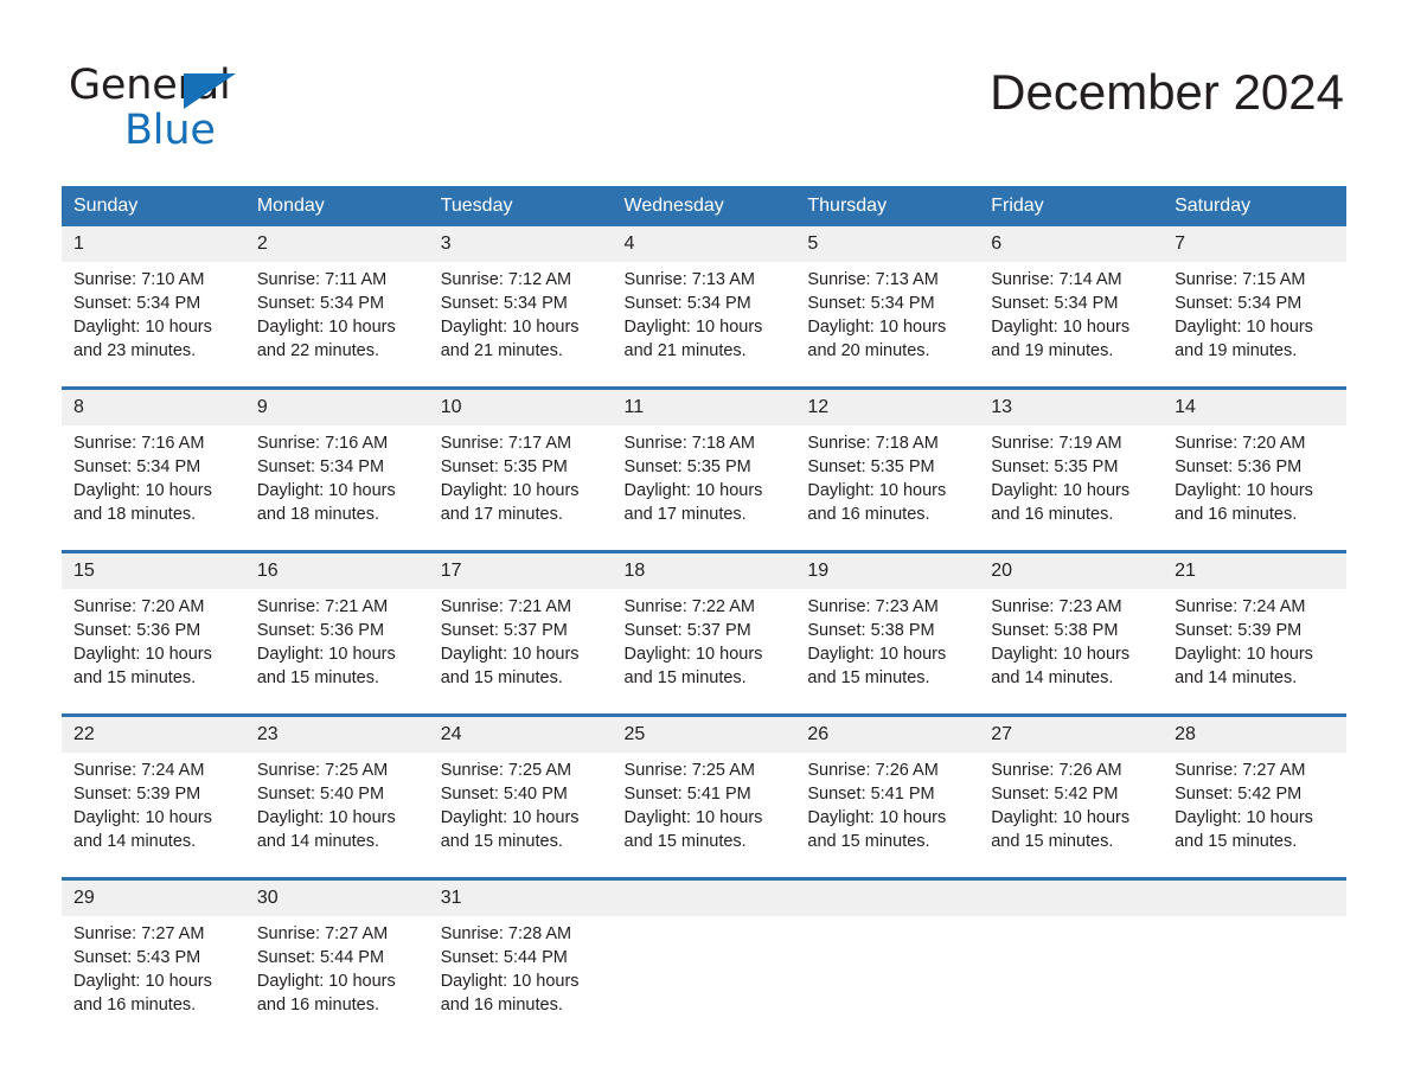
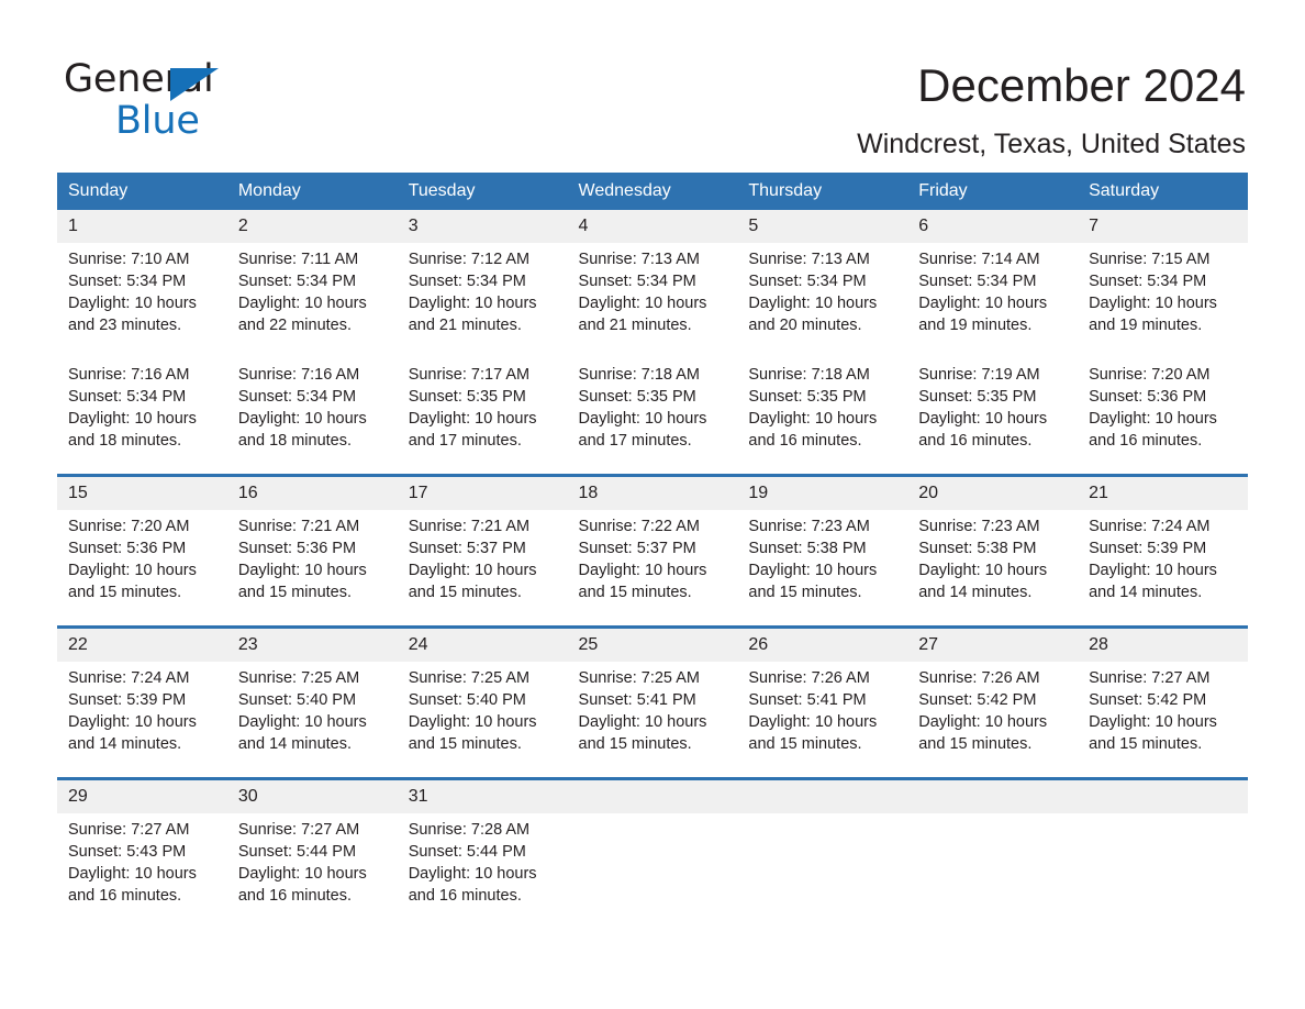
  General
  Blue
  December 2024
+ Windcrest, Texas, United States
  Sunday	Monday	Tuesday	Wednesday	Thursday	Friday	Saturday
  1	2	3	4	5	6	7
  Sunrise: 7:10 AM Sunset: 5:34 PM Daylight: 10 hours and 23 minutes.	Sunrise: 7:11 AM Sunset: 5:34 PM Daylight: 10 hours and 22 minutes.	Sunrise: 7:12 AM Sunset: 5:34 PM Daylight: 10 hours and 21 minutes.	Sunrise: 7:13 AM Sunset: 5:34 PM Daylight: 10 hours and 21 minutes.	Sunrise: 7:13 AM Sunset: 5:34 PM Daylight: 10 hours and 20 minutes.	Sunrise: 7:14 AM Sunset: 5:34 PM Daylight: 10 hours and 19 minutes.	Sunrise: 7:15 AM Sunset: 5:34 PM Daylight: 10 hours and 19 minutes.
- 8	9	10	11	12	13	14
  Sunrise: 7:16 AM Sunset: 5:34 PM Daylight: 10 hours and 18 minutes.	Sunrise: 7:16 AM Sunset: 5:34 PM Daylight: 10 hours and 18 minutes.	Sunrise: 7:17 AM Sunset: 5:35 PM Daylight: 10 hours and 17 minutes.	Sunrise: 7:18 AM Sunset: 5:35 PM Daylight: 10 hours and 17 minutes.	Sunrise: 7:18 AM Sunset: 5:35 PM Daylight: 10 hours and 16 minutes.	Sunrise: 7:19 AM Sunset: 5:35 PM Daylight: 10 hours and 16 minutes.	Sunrise: 7:20 AM Sunset: 5:36 PM Daylight: 10 hours and 16 minutes.
  15	16	17	18	19	20	21
  Sunrise: 7:20 AM Sunset: 5:36 PM Daylight: 10 hours and 15 minutes.	Sunrise: 7:21 AM Sunset: 5:36 PM Daylight: 10 hours and 15 minutes.	Sunrise: 7:21 AM Sunset: 5:37 PM Daylight: 10 hours and 15 minutes.	Sunrise: 7:22 AM Sunset: 5:37 PM Daylight: 10 hours and 15 minutes.	Sunrise: 7:23 AM Sunset: 5:38 PM Daylight: 10 hours and 15 minutes.	Sunrise: 7:23 AM Sunset: 5:38 PM Daylight: 10 hours and 14 minutes.	Sunrise: 7:24 AM Sunset: 5:39 PM Daylight: 10 hours and 14 minutes.
  22	23	24	25	26	27	28
  Sunrise: 7:24 AM Sunset: 5:39 PM Daylight: 10 hours and 14 minutes.	Sunrise: 7:25 AM Sunset: 5:40 PM Daylight: 10 hours and 14 minutes.	Sunrise: 7:25 AM Sunset: 5:40 PM Daylight: 10 hours and 15 minutes.	Sunrise: 7:25 AM Sunset: 5:41 PM Daylight: 10 hours and 15 minutes.	Sunrise: 7:26 AM Sunset: 5:41 PM Daylight: 10 hours and 15 minutes.	Sunrise: 7:26 AM Sunset: 5:42 PM Daylight: 10 hours and 15 minutes.	Sunrise: 7:27 AM Sunset: 5:42 PM Daylight: 10 hours and 15 minutes.
  29	30	31
  Sunrise: 7:27 AM Sunset: 5:43 PM Daylight: 10 hours and 16 minutes.	Sunrise: 7:27 AM Sunset: 5:44 PM Daylight: 10 hours and 16 minutes.	Sunrise: 7:28 AM Sunset: 5:44 PM Daylight: 10 hours and 16 minutes.
